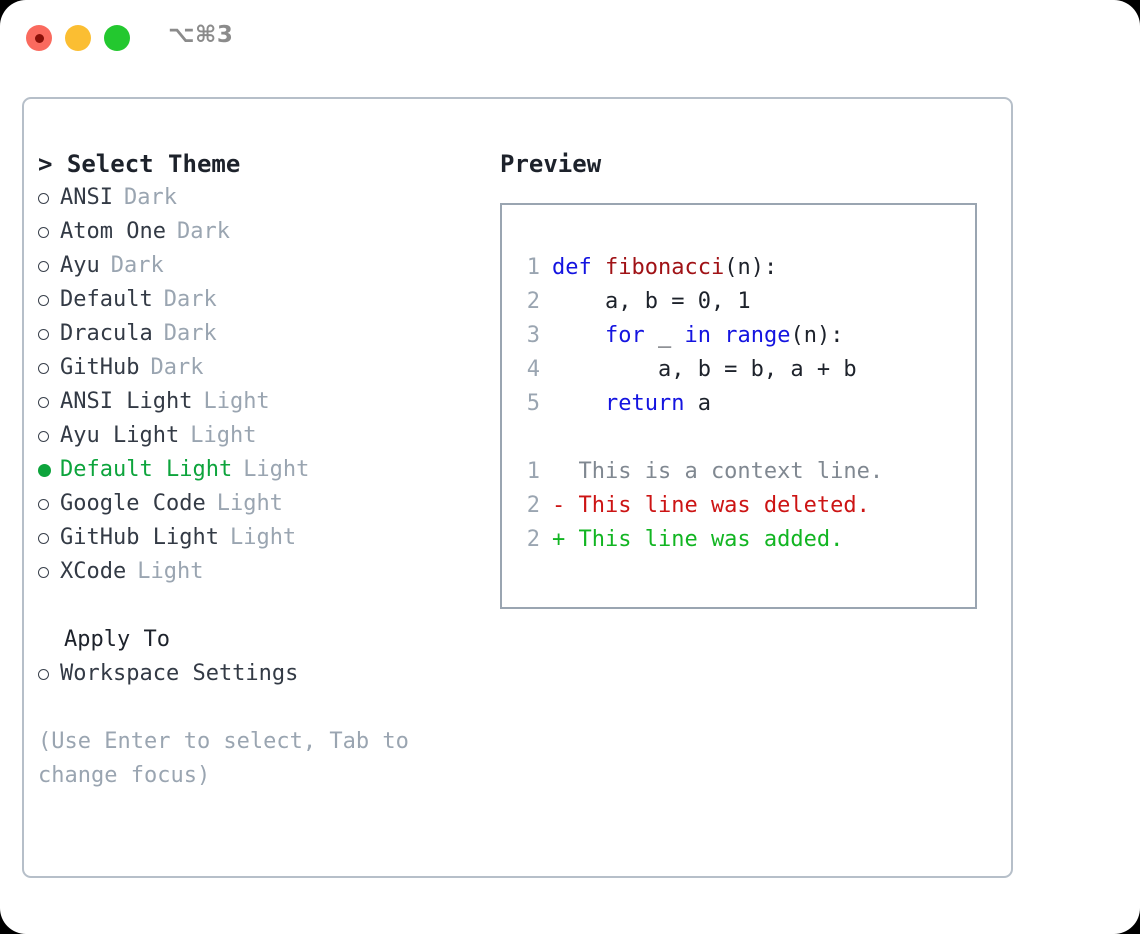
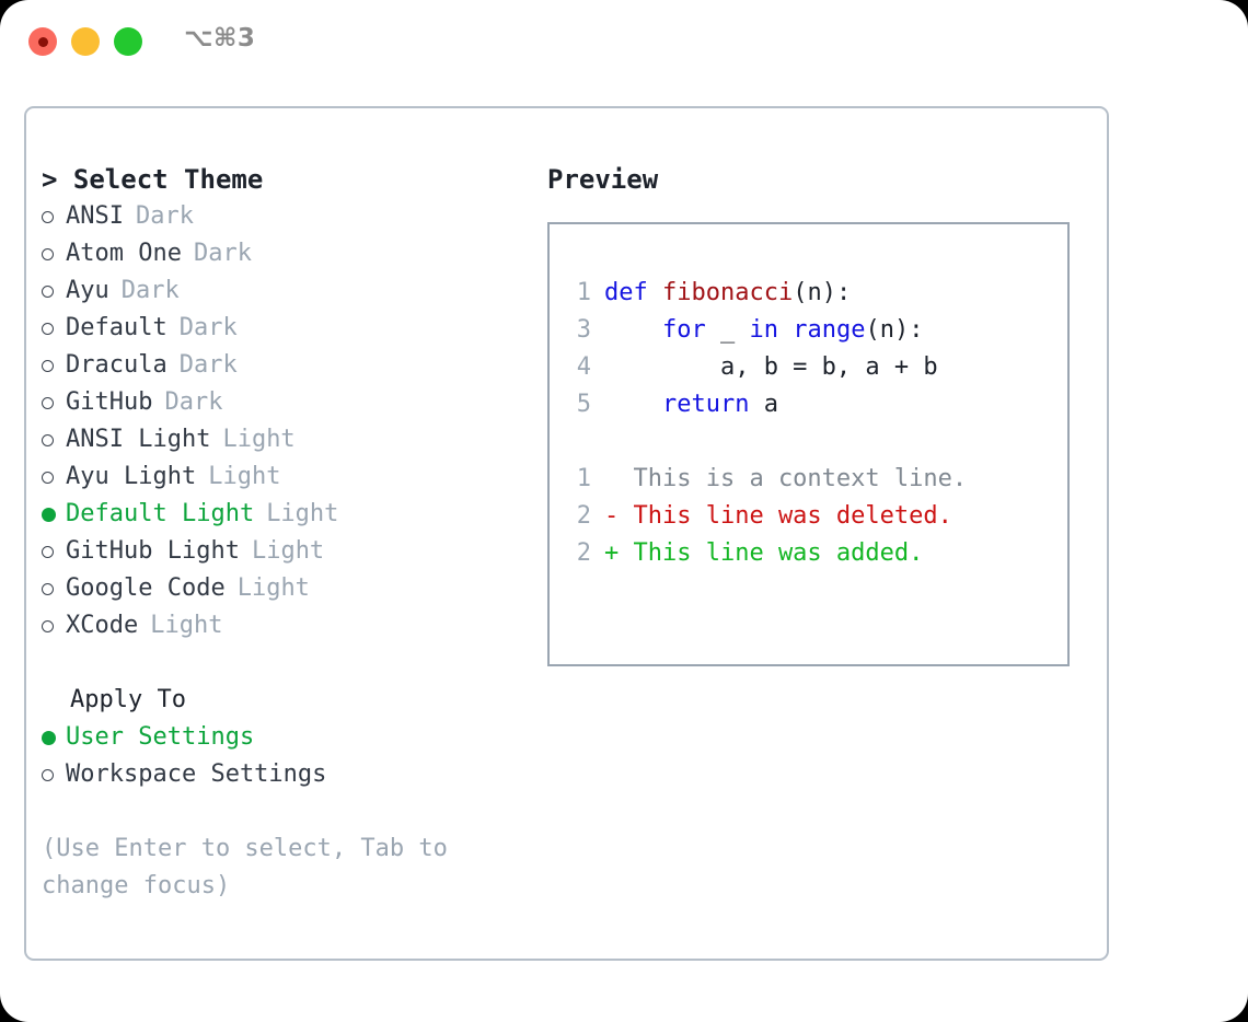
  ⌥⌘3
  > Select Theme
  ANSI
  Dark
  Atom One
  Dark
  Ayu
  Dark
  Default
  Dark
  Dracula
  Dark
  GitHub
  Dark
  ANSI Light
  Light
  Ayu Light
  Light
  Default Light
  Light
- Google Code
+ GitHub Light
  Light
- GitHub Light
+ Google Code
  Light
  XCode
  Light
  Apply To
+ User Settings
  Workspace Settings
  (Use Enter to select, Tab to change focus)
  Preview
  1 def fibonacci(n):
- 2 a, b = 0, 1
  3 for _ in range(n):
  4 a, b = b, a + b
  5 return a
  1 This is a context line.
  2 - This line was deleted.
  2 + This line was added.
